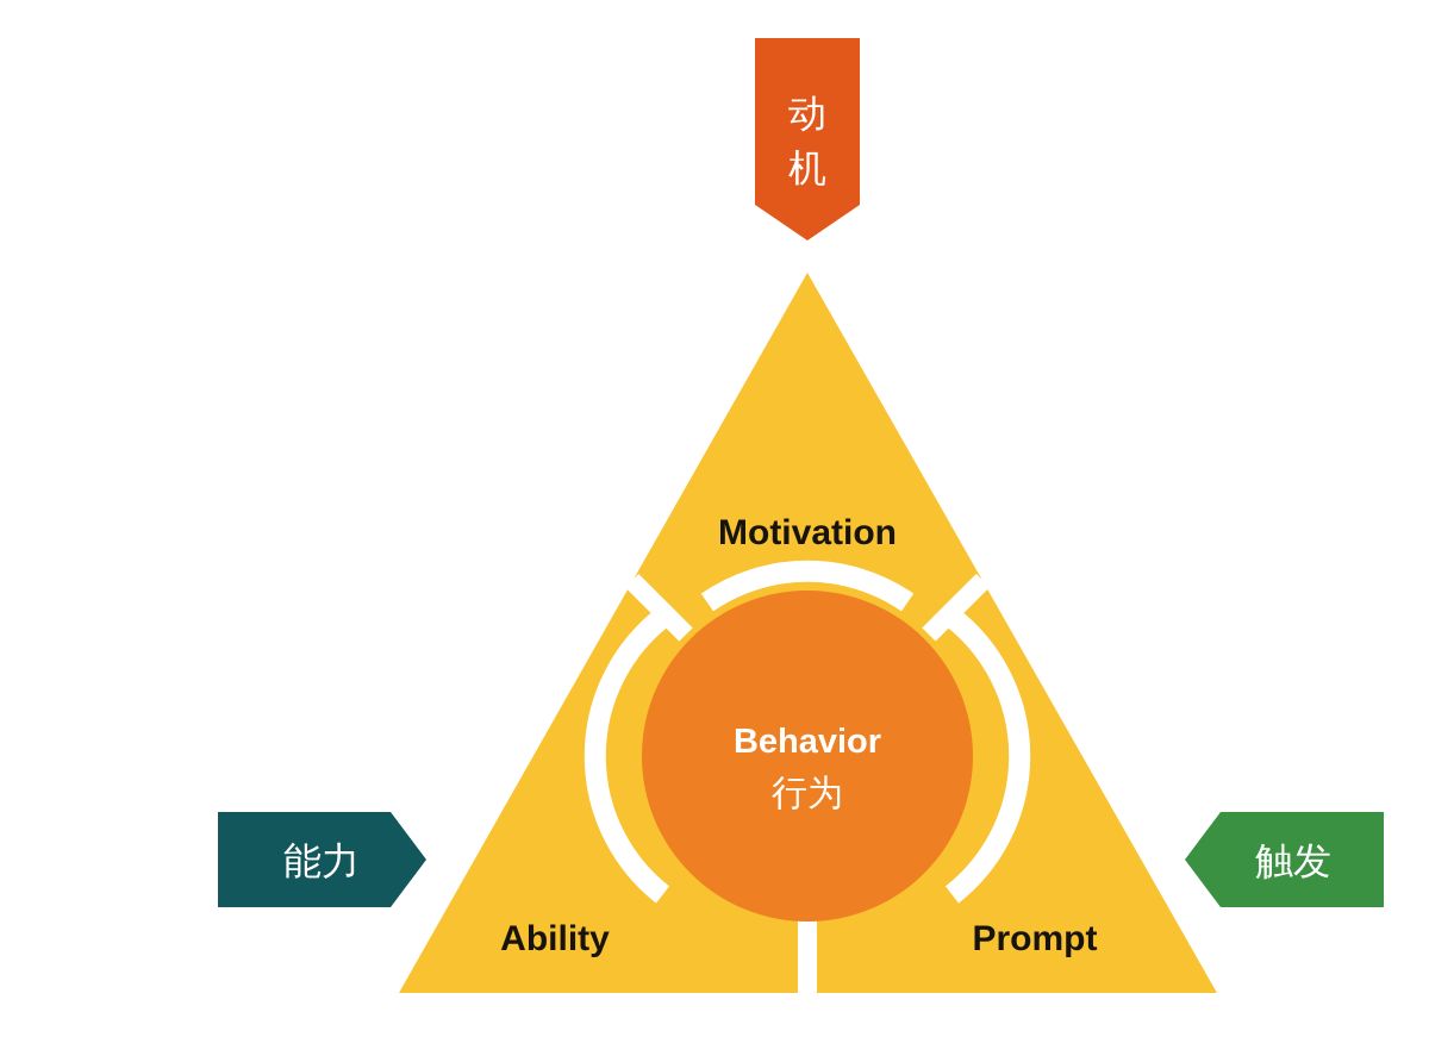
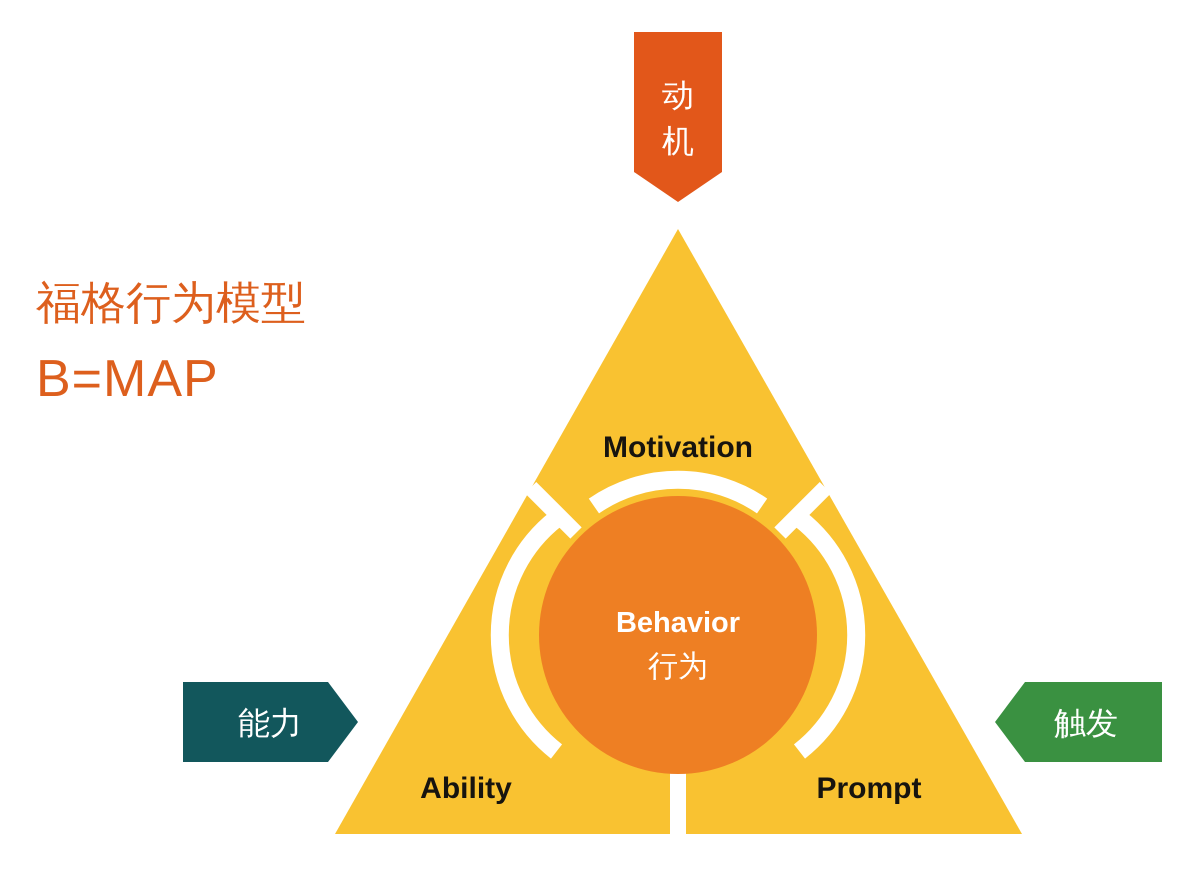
  动
  机
  Behavior
  行为
  Motivation
  Ability
  Prompt
  能力
  触发
+ 福格行为模型
+ B=MAP
